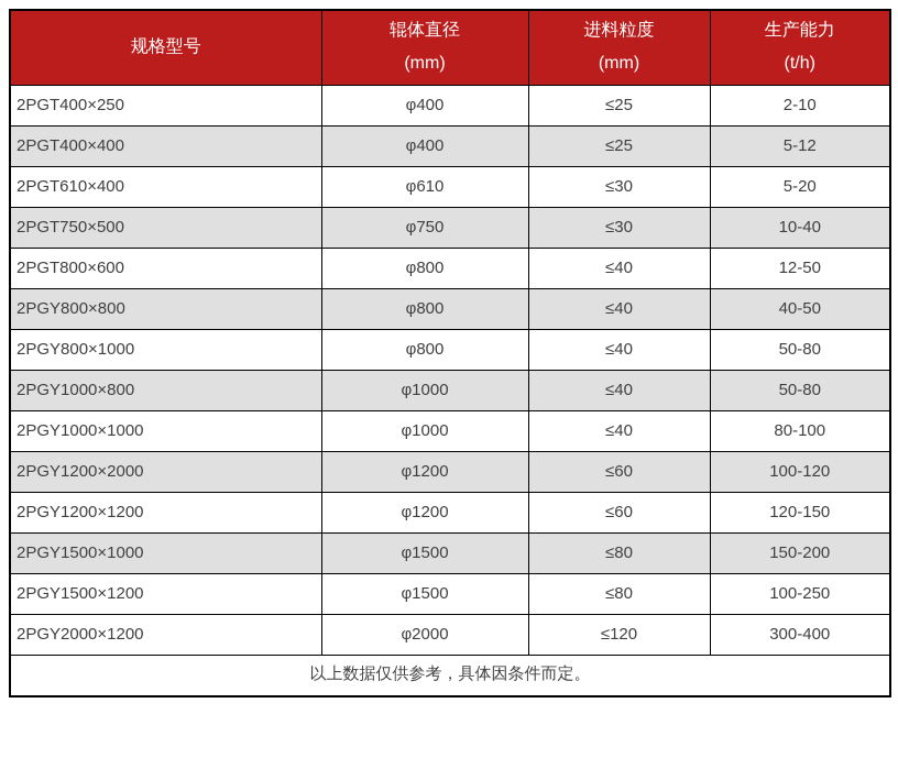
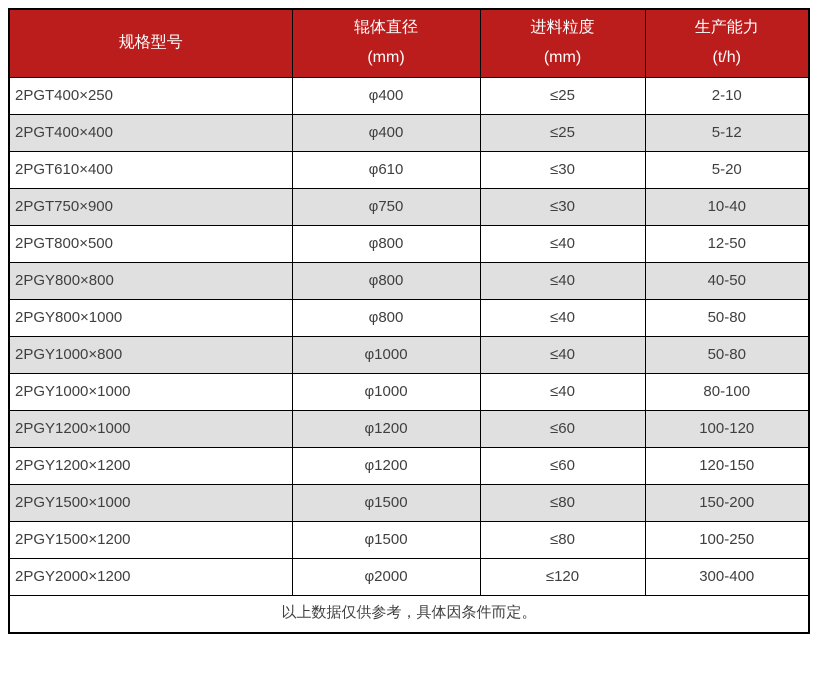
  规格型号	辊体直径 (mm)	进料粒度 (mm)	生产能力 (t/h)
  2PGT400×250	φ400	≤25	2-10
  2PGT400×400	φ400	≤25	5-12
  2PGT610×400	φ610	≤30	5-20
- 2PGT750×500	φ750	≤30	10-40
+ 2PGT750×900	φ750	≤30	10-40
- 2PGT800×600	φ800	≤40	12-50
+ 2PGT800×500	φ800	≤40	12-50
  2PGY800×800	φ800	≤40	40-50
  2PGY800×1000	φ800	≤40	50-80
  2PGY1000×800	φ1000	≤40	50-80
  2PGY1000×1000	φ1000	≤40	80-100
- 2PGY1200×2000	φ1200	≤60	100-120
+ 2PGY1200×1000	φ1200	≤60	100-120
  2PGY1200×1200	φ1200	≤60	120-150
  2PGY1500×1000	φ1500	≤80	150-200
  2PGY1500×1200	φ1500	≤80	100-250
  2PGY2000×1200	φ2000	≤120	300-400
  以上数据仅供参考，具体因条件而定。
